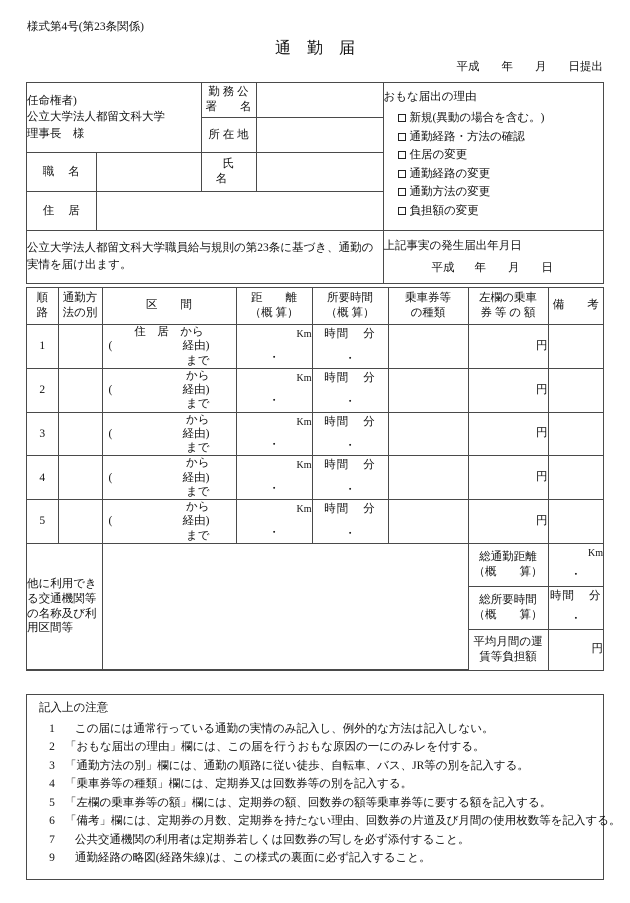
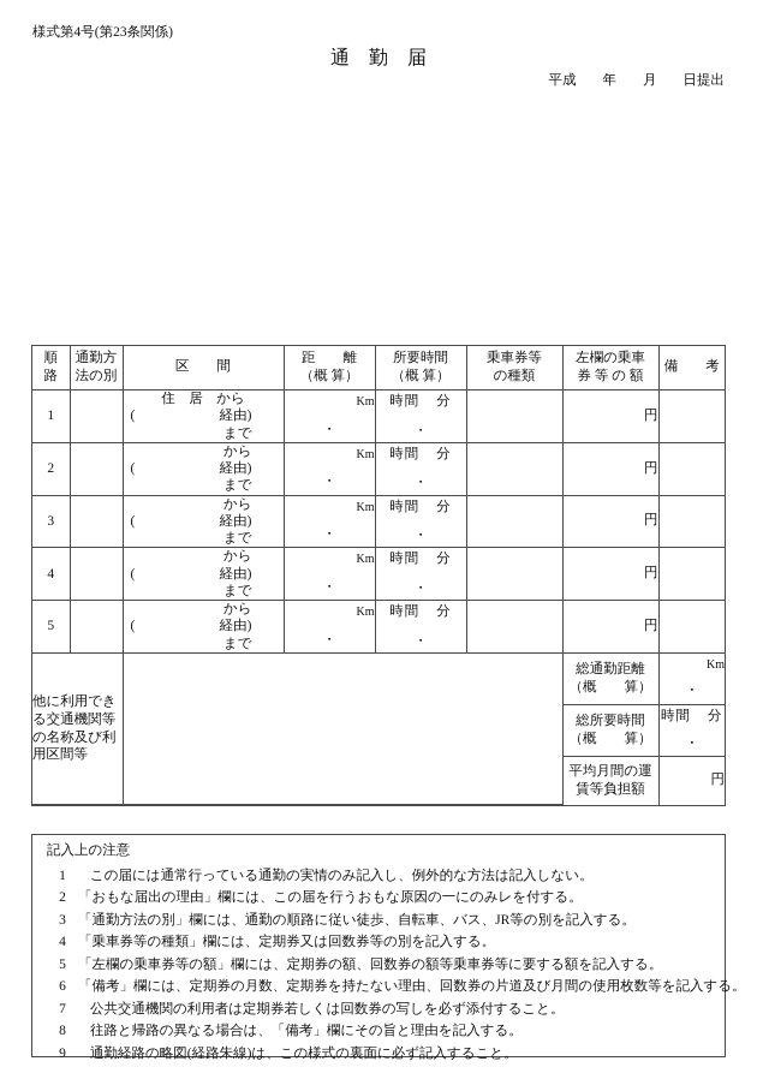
  様式第4号(第23条関係)
  通勤届
  平成 年 月 日提出
- 任命権者) 公立大学法人都留文科大学 理事長 様	勤 務 公 署 名		おもな届出の理由 新規(異動の場合を含む。) 通勤経路・方法の確認 住居の変更 通勤経路の変更 通勤方法の変更 負担額の変更
- 所 在 地
- 職名		氏名
- 住居
- 公立大学法人都留文科大学職員給与規則の第23条に基づき、通勤の実情を届け出ます。	上記事実の発生届出年月日 平成 年 月 日
  順 路	通勤方 法の別	区 間	距 離 （概 算）	所要時間 （概 算）	乗車券等 の種類	左欄の乗車 券 等 の 額	備 考
  1		住 居 から ( 経由) まで	Km ・	時間 分 ・		円
  2		から ( 経由) まで	Km ・	時間 分 ・		円
  3		から ( 経由) まで	Km ・	時間 分 ・		円
  4		から ( 経由) まで	Km ・	時間 分 ・		円
  5		から ( 経由) まで	Km ・	時間 分 ・		円
  他に利用できる交通機関等の名称及び利用区間等		総通勤距離 （概 算）	Km ・
  総所要時間 （概 算）	時間 分 ・
  平均月間の運 賃等負担額	円
  記入上の注意
  1 この届には通常行っている通勤の実情のみ記入し、例外的な方法は記入しない。
  2 「おもな届出の理由」欄には、この届を行うおもな原因の一にのみレを付する。
  3 「通勤方法の別」欄には、通勤の順路に従い徒歩、自転車、バス、JR等の別を記入する。
  4 「乗車券等の種類」欄には、定期券又は回数券等の別を記入する。
  5 「左欄の乗車券等の額」欄には、定期券の額、回数券の額等乗車券等に要する額を記入する。
  6 「備考」欄には、定期券の月数、定期券を持たない理由、回数券の片道及び月間の使用枚数等を記入する。
  7 公共交通機関の利用者は定期券若しくは回数券の写しを必ず添付すること。
+ 8 往路と帰路の異なる場合は、「備考」欄にその旨と理由を記入する。
  9 通勤経路の略図(経路朱線)は、この様式の裏面に必ず記入すること。
